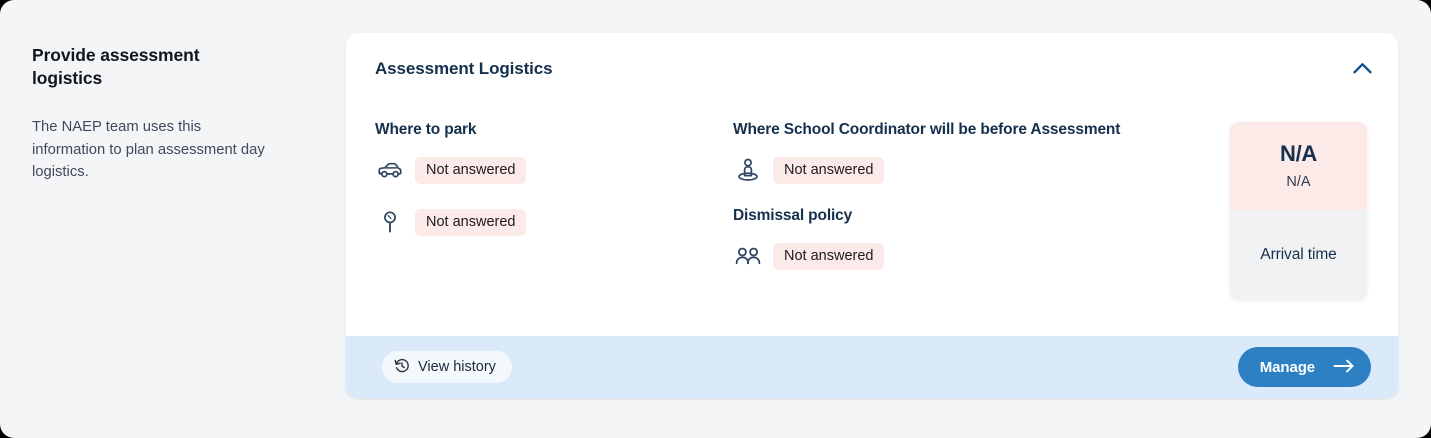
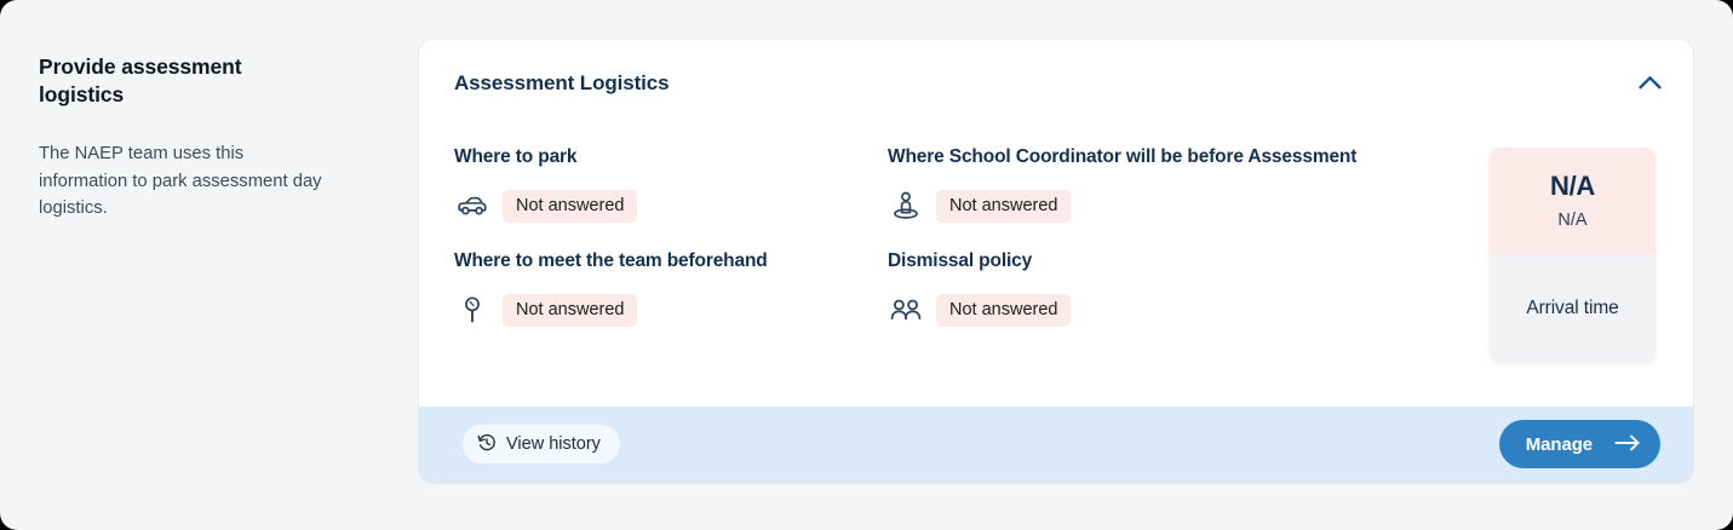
  Provide assessment logistics
- The NAEP team uses this information to plan assessment day logistics.
+ The NAEP team uses this information to park assessment day logistics.
  Assessment Logistics
  Where to park
  Not answered
  Where School Coordinator will be before Assessment
  Not answered
+ Where to meet the team beforehand
  Not answered
  Dismissal policy
  Not answered
  N/A
  N/A
  Arrival time
  View history
  Manage
